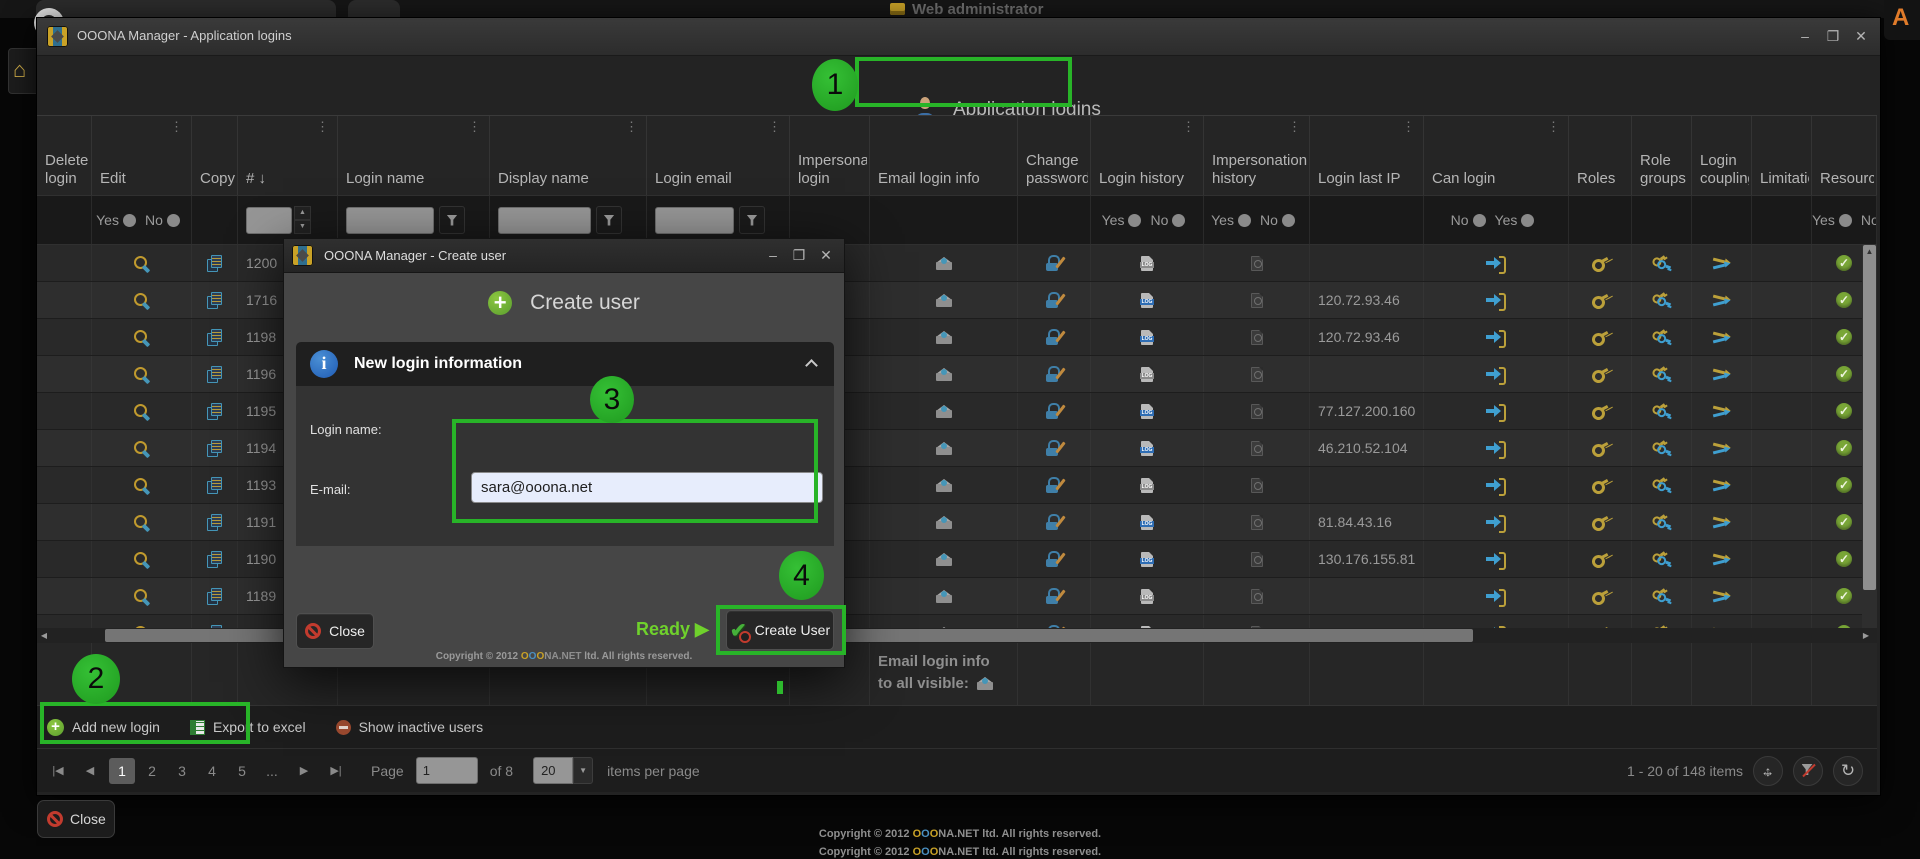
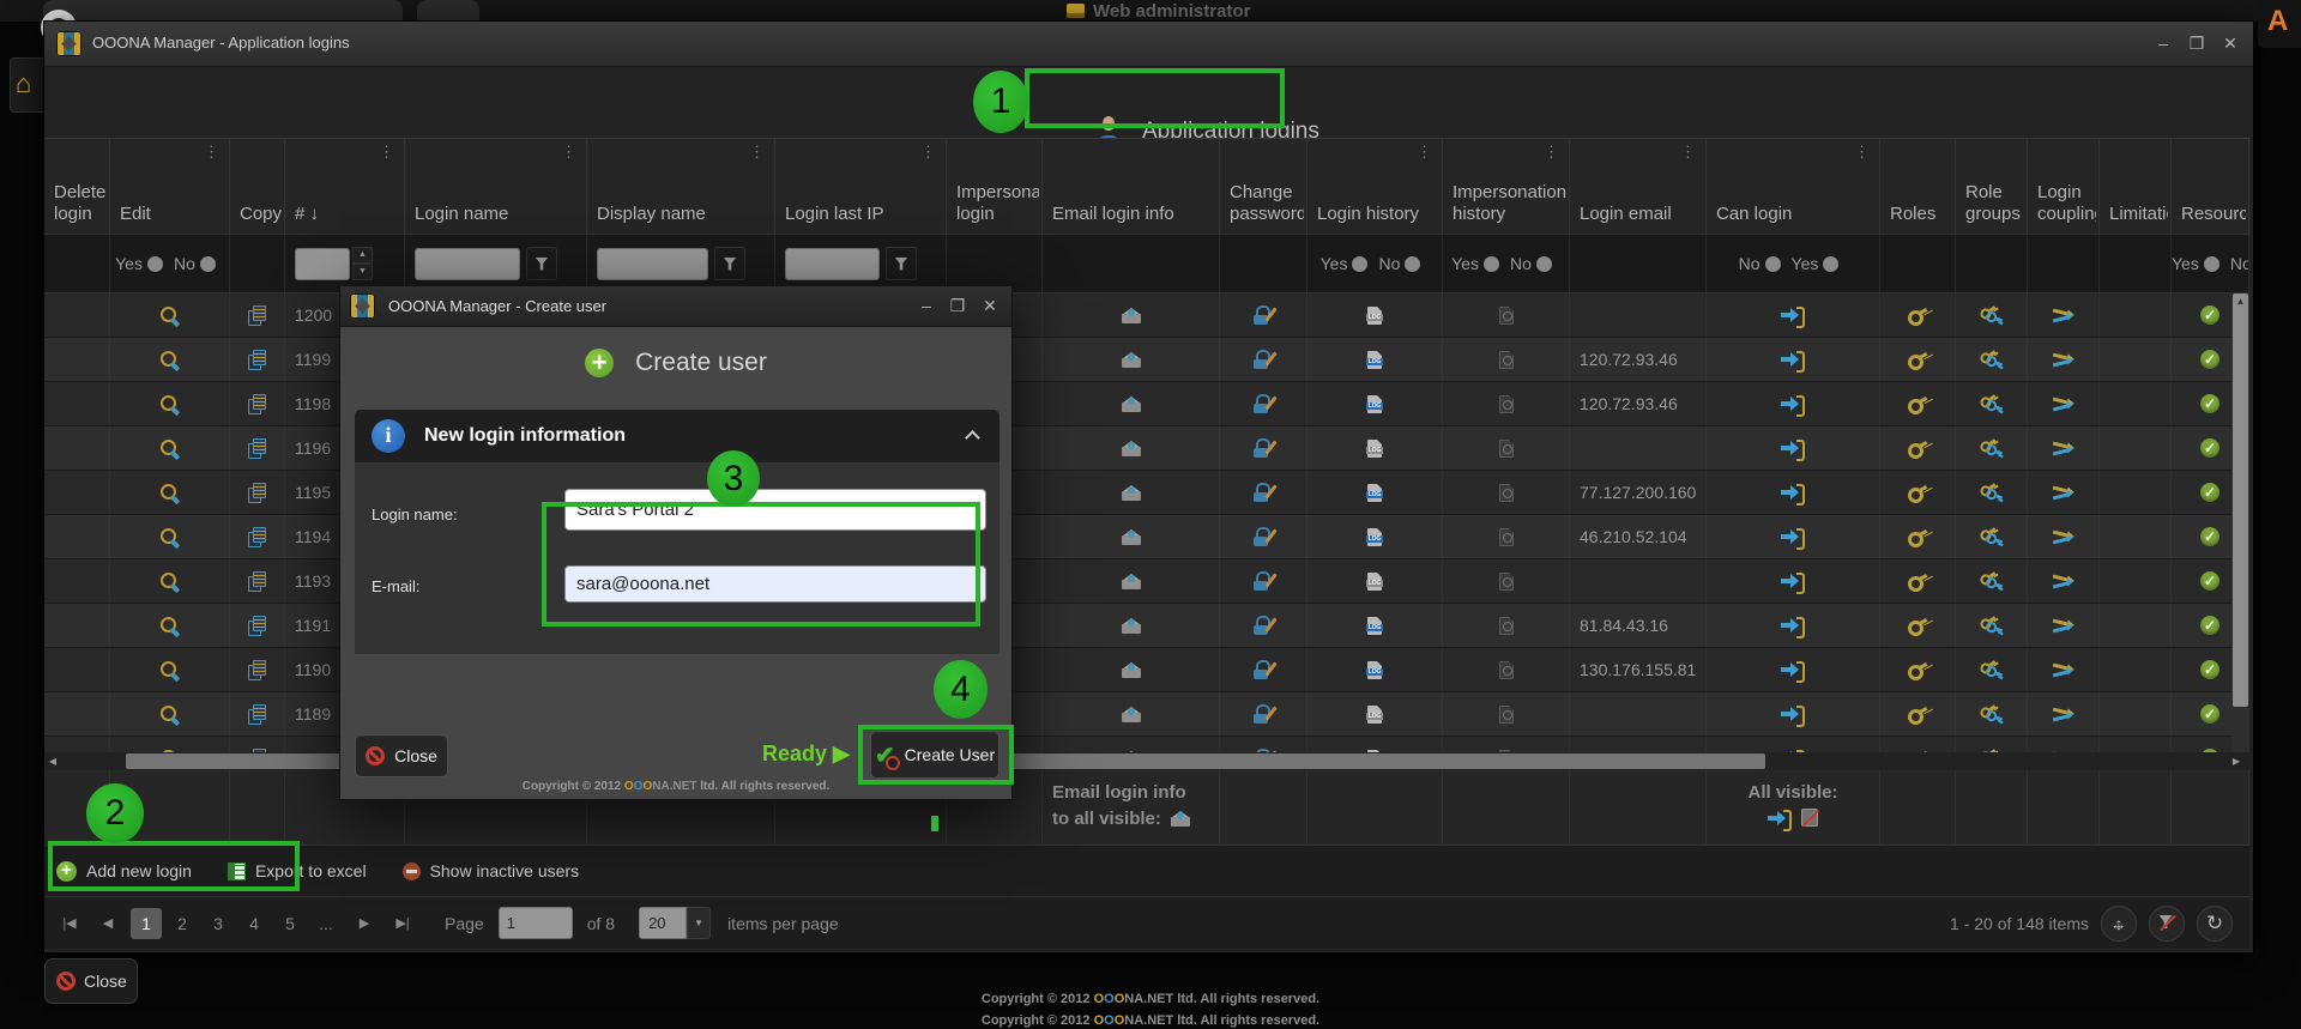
  Web administrator
  ⌂
  A
  OOONA Manager - Application logins
  –
  ❐
  ✕
  Application logins
  Delete login
  ⋮
  Edit
  Copy
  ⋮
  # ↓
  ⋮
  Login name
  ⋮
  Display name
  ⋮
- Login email
+ Login last IP
  Impersona login
  Email login info
  Change password
  ⋮
  Login history
  ⋮
  Impersonation history
  ⋮
- Login last IP
+ Login email
  ⋮
  Can login
  Roles
  Role groups
  Login couplin
  Limitati
  Resourc
  Yes
  No
  Yes
  No
  Yes
  No
  No
  Yes
  Yes
  No
  1200
- 1716
+ 1199
  120.72.93.46
  1198
  120.72.93.46
  1196
  1195
  77.127.200.160
  1194
  46.210.52.104
  1193
  1191
  81.84.43.16
  1190
  130.176.155.81
  1189
  ▲
  ◀
  ▶
  Email login info
  to all visible:
+ All visible:
  Add new login
  Export to excel
  Show inactive users
  |◀
  ◀
  1
  2
  3
  4
  5
  ...
  ▶
  ▶|
  Page
  1
  of 8
  20
  ▼
  items per page
  1 - 20 of 148 items
  ↻
  OOONA Manager - Create user
  –
  ❐
  ✕
  Create user
  New login information
  Login name:
+ Sara's Portal 2
  E-mail:
  sara@ooona.net
  Close
  Ready ▶
  ✔
  Create User
  Copyright © 2012 OOONA.NET ltd. All rights reserved.
  1
  2
  3
  4
  Close
  Copyright © 2012 OOONA.NET ltd. All rights reserved.
  Copyright © 2012 OOONA.NET ltd. All rights reserved.
